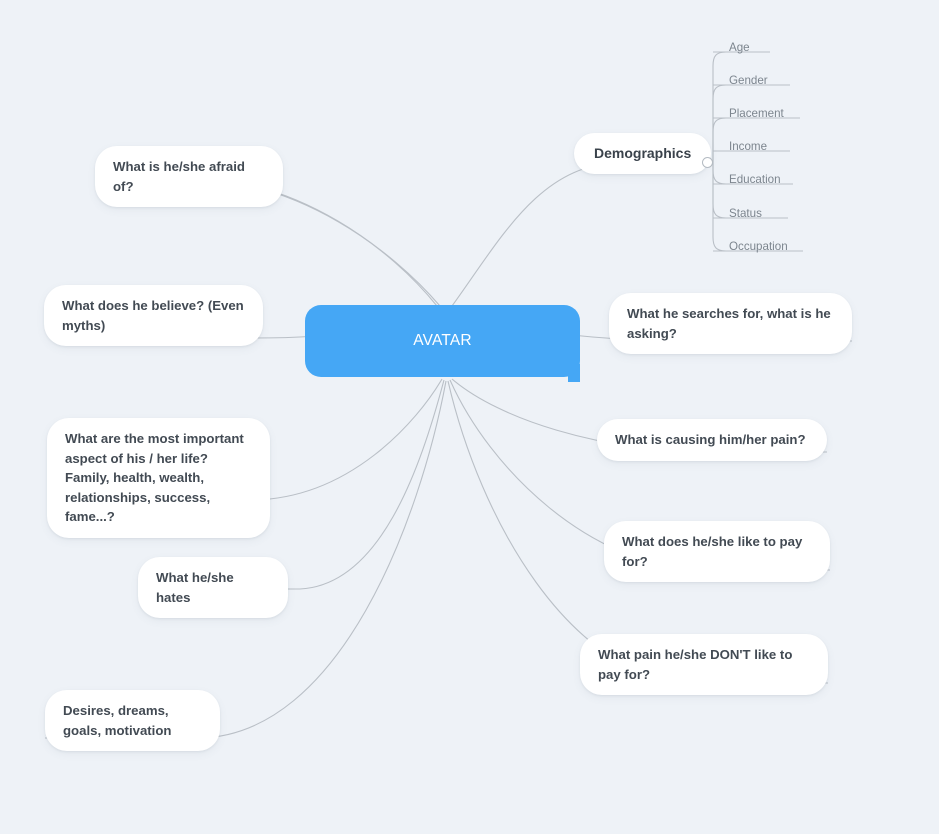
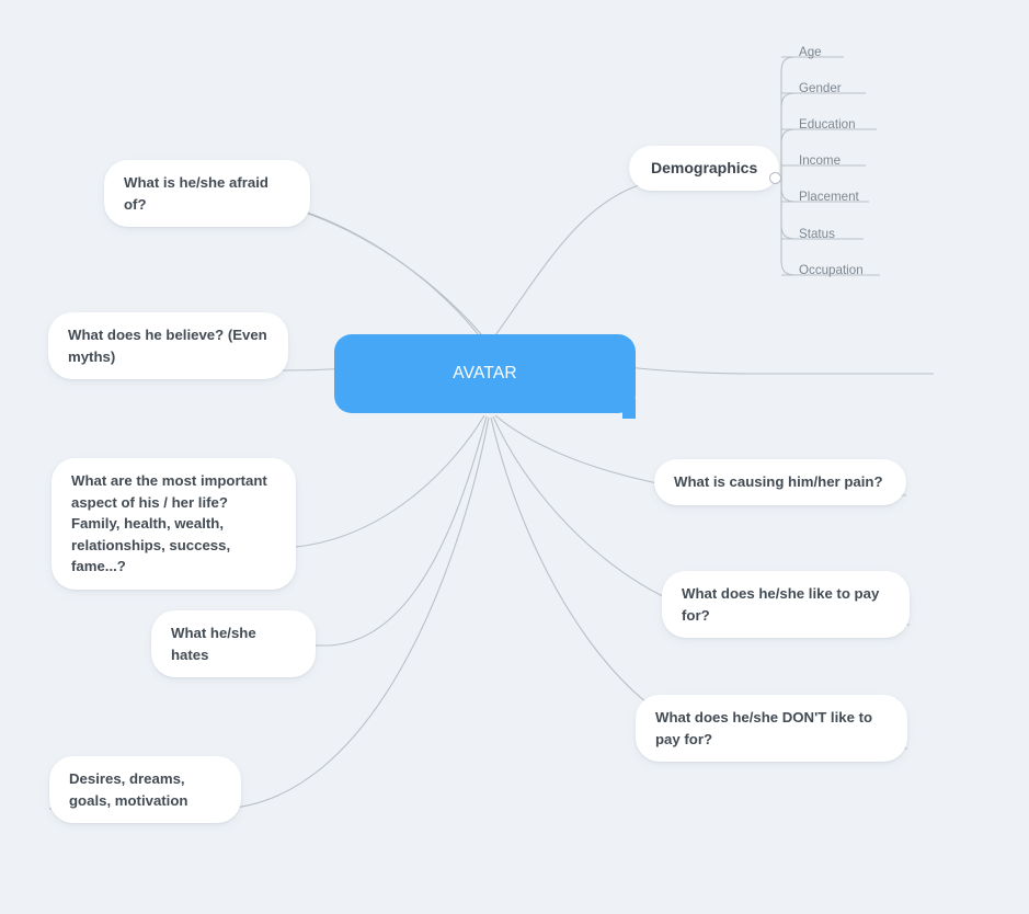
  AVATAR
  Demographics
  Age
  Gender
- Placement
+ Education
  Income
- Education
+ Placement
  Status
  Occupation
  What is he/she afraid of?
  What does he believe? (Even myths)
  What are the most important aspect of his / her life? Family, health, wealth, relationships, success, fame...?
  What he/she hates
  Desires, dreams, goals, motivation
- What he searches for, what is he asking?
  What is causing him/her pain?
  What does he/she like to pay for?
- What pain he/she DON'T like to pay for?
+ What does he/she DON'T like to pay for?
